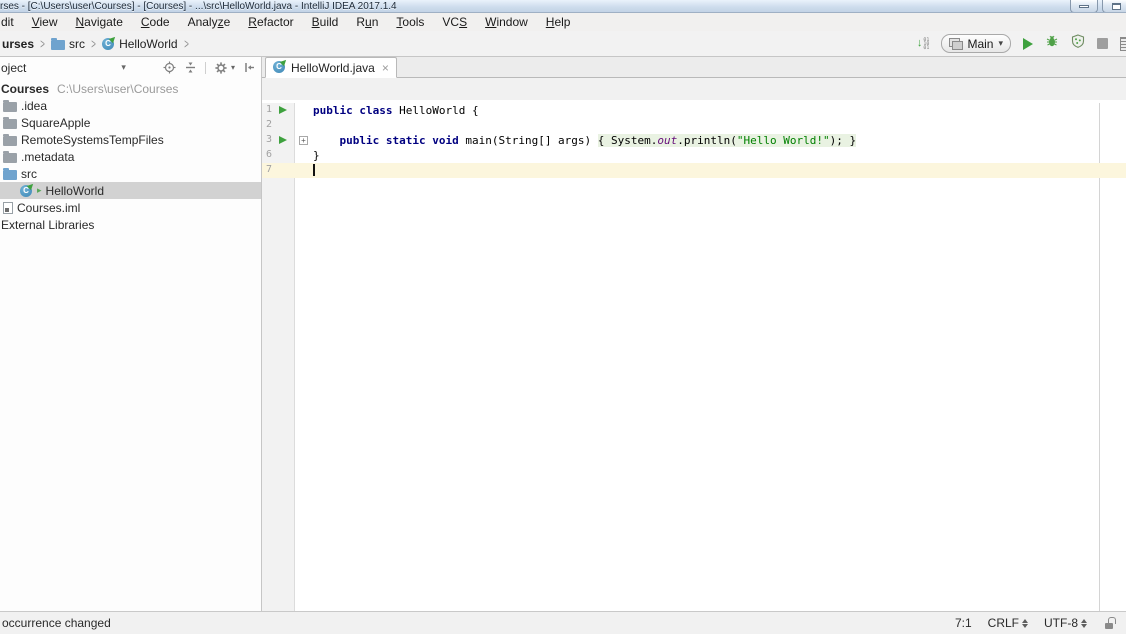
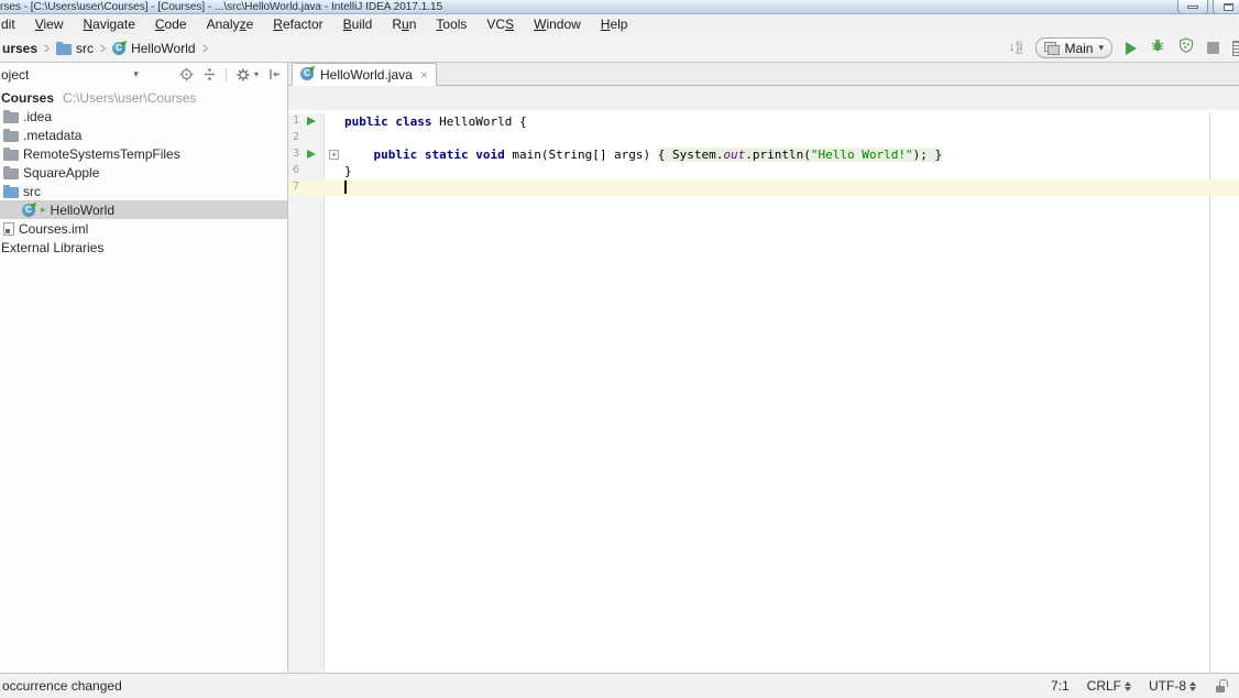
- rses - [C:\Users\user\Courses] - [Courses] - ...\src\HelloWorld.java - IntelliJ IDEA 2017.1.4
+ rses - [C:\Users\user\Courses] - [Courses] - ...\src\HelloWorld.java - IntelliJ IDEA 2017.1.15
  dit
  View
  Navigate
  Code
  Analyze
  Refactor
  Build
  Run
  Tools
  VCS
  Window
  Help
  urses
  >
  src
  >
  C
  HelloWorld
  >
  ↓
  Main
  ▾
  oject
  ▾
  ▾
  Courses
  C:\Users\user\Courses
  .idea
- SquareApple
+ .metadata
  RemoteSystemsTempFiles
- .metadata
+ SquareApple
  src
  C
  ▸
  HelloWorld
  Courses.iml
  External Libraries
  C
  HelloWorld.java
  ×
  1
  2
  3
  +
  6
  7
  public class HelloWorld {
  public static void main(String[] args) { System.out.println("Hello World!"); }
  }
  occurrence changed
  7:1
  CRLF
  UTF-8
